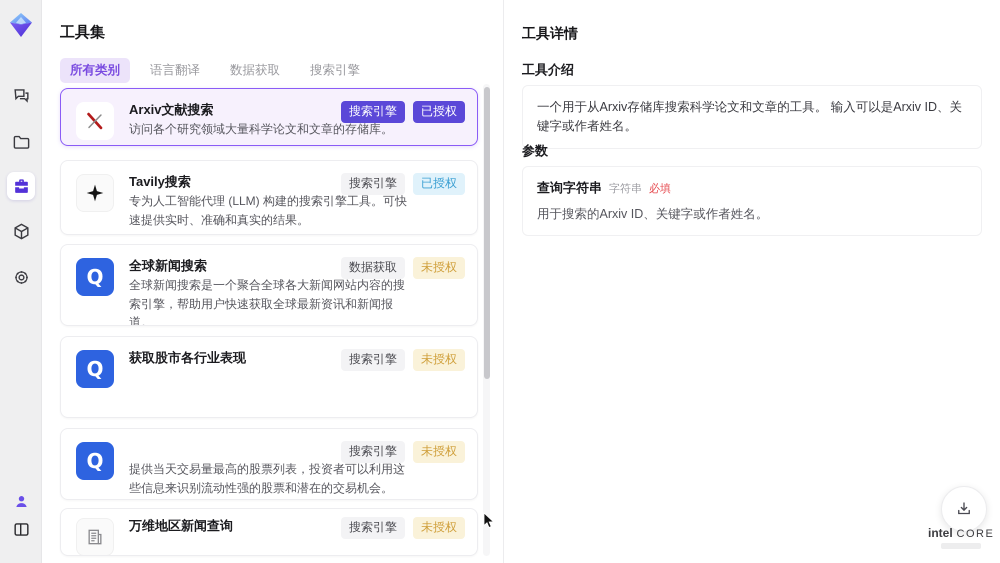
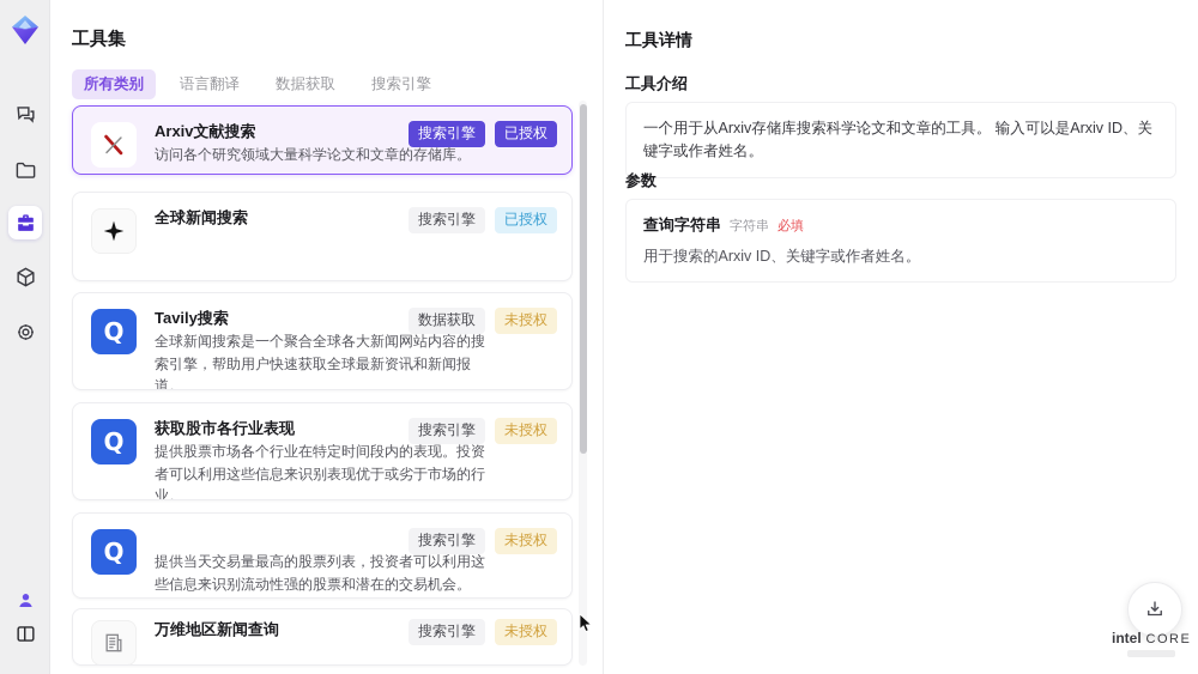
  工具集
  所有类别
  语言翻译
  数据获取
  搜索引擎
  Arxiv文献搜索
  访问各个研究领域大量科学论文和文章的存储库。
  搜索引擎
  已授权
- Tavily搜索
+ 全球新闻搜索
- 专为人工智能代理 (LLM) 构建的搜索引擎工具。可快速提供实时、准确和真实的结果。
  搜索引擎
  已授权
  Q
- 全球新闻搜索
+ Tavily搜索
  全球新闻搜索是一个聚合全球各大新闻网站内容的搜索引擎，帮助用户快速获取全球最新资讯和新闻报道。
  数据获取
  未授权
  Q
  获取股市各行业表现
+ 提供股票市场各个行业在特定时间段内的表现。投资者可以利用这些信息来识别表现优于或劣于市场的行业。
  搜索引擎
  未授权
  Q
  提供当天交易量最高的股票列表，投资者可以利用这些信息来识别流动性强的股票和潜在的交易机会。
  搜索引擎
  未授权
  万维地区新闻查询
  搜索引擎
  未授权
  工具详情
  工具介绍
  一个用于从Arxiv存储库搜索科学论文和文章的工具。 输入可以是Arxiv ID、关键字或作者姓名。
  参数
  查询字符串
  字符串
  必填
  用于搜索的Arxiv ID、关键字或作者姓名。
  intel CORE
